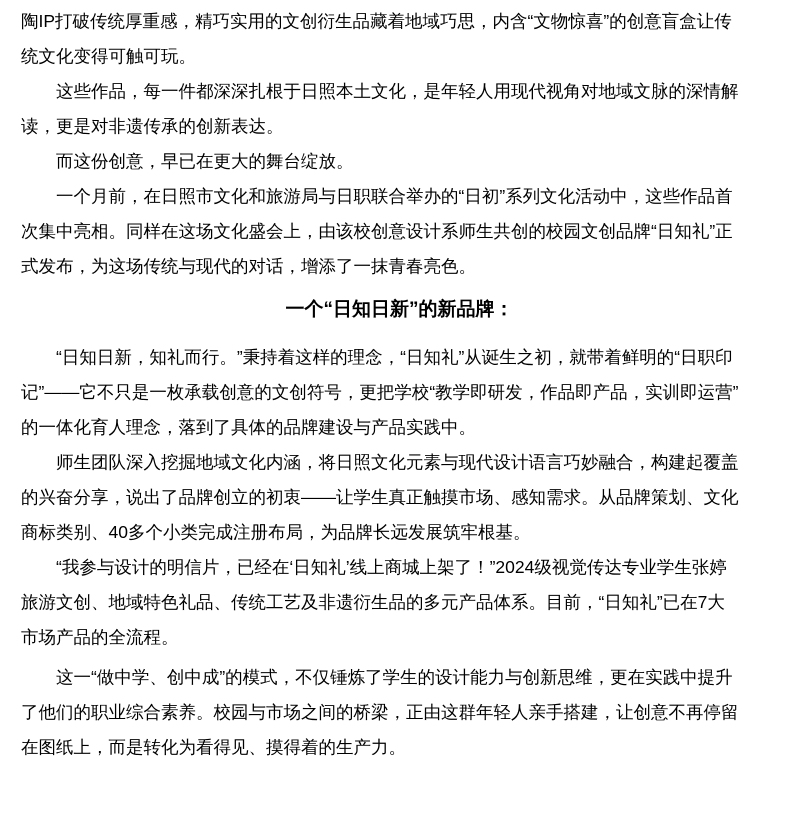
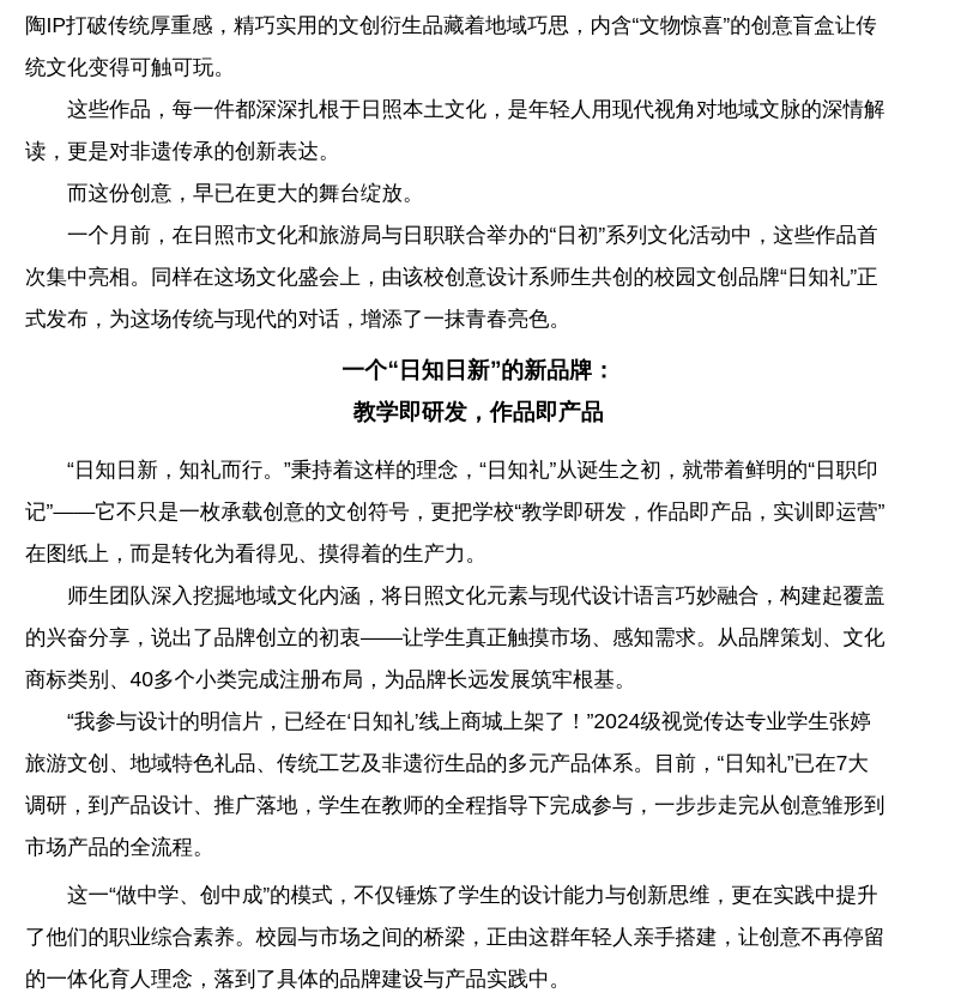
  陶IP打破传统厚重感，精巧实用的文创衍生品藏着地域巧思，内含“文物惊喜”的创意盲盒让传
  统文化变得可触可玩。
  这些作品，每一件都深深扎根于日照本土文化，是年轻人用现代视角对地域文脉的深情解
  读，更是对非遗传承的创新表达。
  而这份创意，早已在更大的舞台绽放。
  一个月前，在日照市文化和旅游局与日职联合举办的“日初”系列文化活动中，这些作品首
  次集中亮相。同样在这场文化盛会上，由该校创意设计系师生共创的校园文创品牌“日知礼”正
  式发布，为这场传统与现代的对话，增添了一抹青春亮色。
  一个“日知日新”的新品牌：
+ 教学即研发，作品即产品
  “日知日新，知礼而行。”秉持着这样的理念，“日知礼”从诞生之初，就带着鲜明的“日职印
  记”——它不只是一枚承载创意的文创符号，更把学校“教学即研发，作品即产品，实训即运营”
- 的一体化育人理念，落到了具体的品牌建设与产品实践中。
+ 在图纸上，而是转化为看得见、摸得着的生产力。
  师生团队深入挖掘地域文化内涵，将日照文化元素与现代设计语言巧妙融合，构建起覆盖
  的兴奋分享，说出了品牌创立的初衷——让学生真正触摸市场、感知需求。从品牌策划、文化
  商标类别、40多个小类完成注册布局，为品牌长远发展筑牢根基。
  “我参与设计的明信片，已经在‘日知礼’线上商城上架了！”2024级视觉传达专业学生张婷
  旅游文创、地域特色礼品、传统工艺及非遗衍生品的多元产品体系。目前，“日知礼”已在7大
+ 调研，到产品设计、推广落地，学生在教师的全程指导下完成参与，一步步走完从创意雏形到
  市场产品的全流程。
  这一“做中学、创中成”的模式，不仅锤炼了学生的设计能力与创新思维，更在实践中提升
  了他们的职业综合素养。校园与市场之间的桥梁，正由这群年轻人亲手搭建，让创意不再停留
- 在图纸上，而是转化为看得见、摸得着的生产力。
+ 的一体化育人理念，落到了具体的品牌建设与产品实践中。
